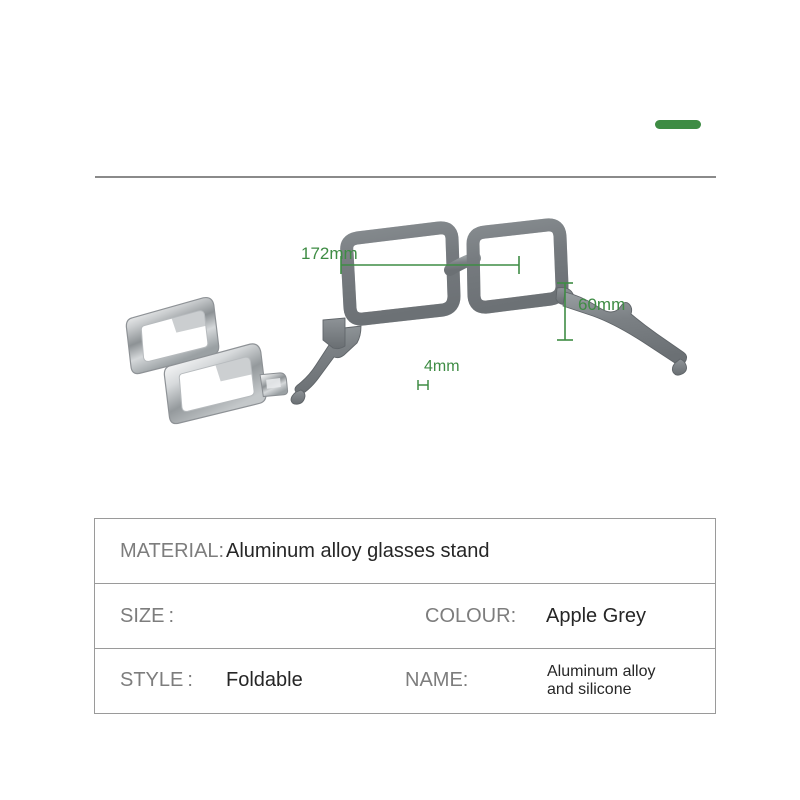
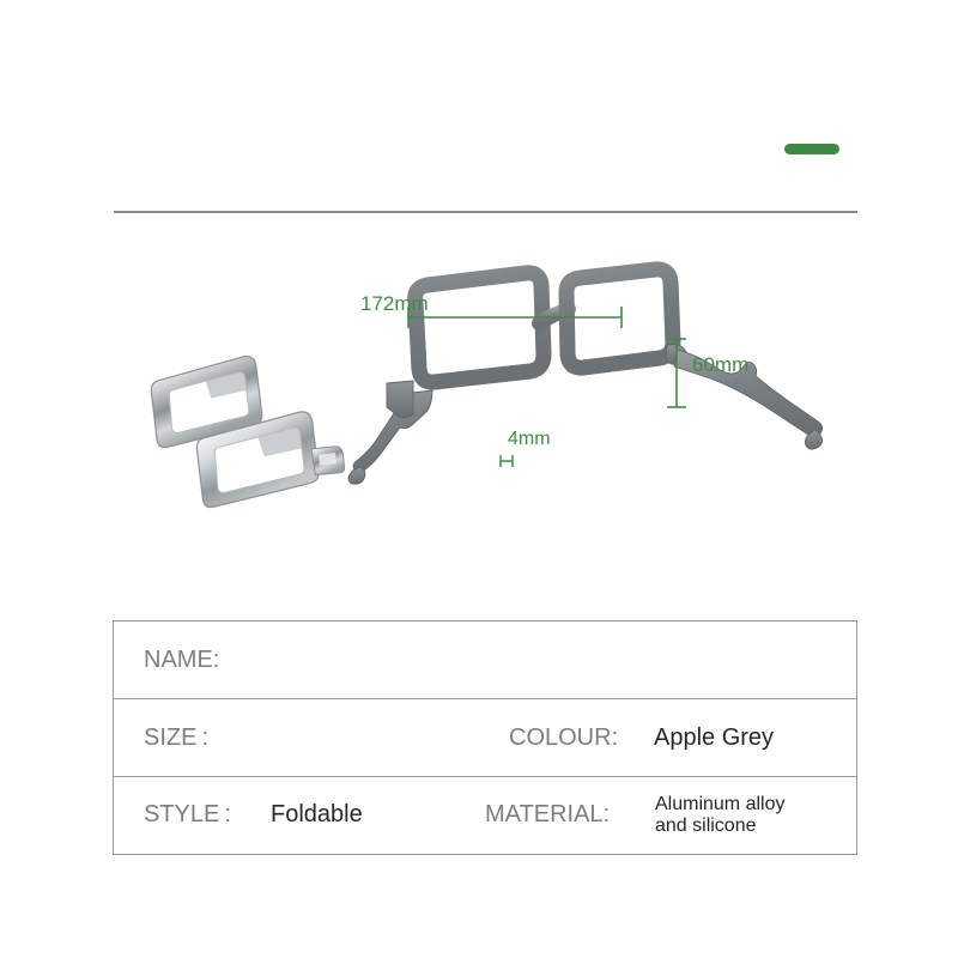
  172mm
  60mm
  4mm
- MATERIAL:
+ NAME:
- Aluminum alloy glasses stand
  SIZE :
  COLOUR:
  Apple Grey
  STYLE :
  Foldable
- NAME:
+ MATERIAL:
  Aluminum alloy
  and silicone
